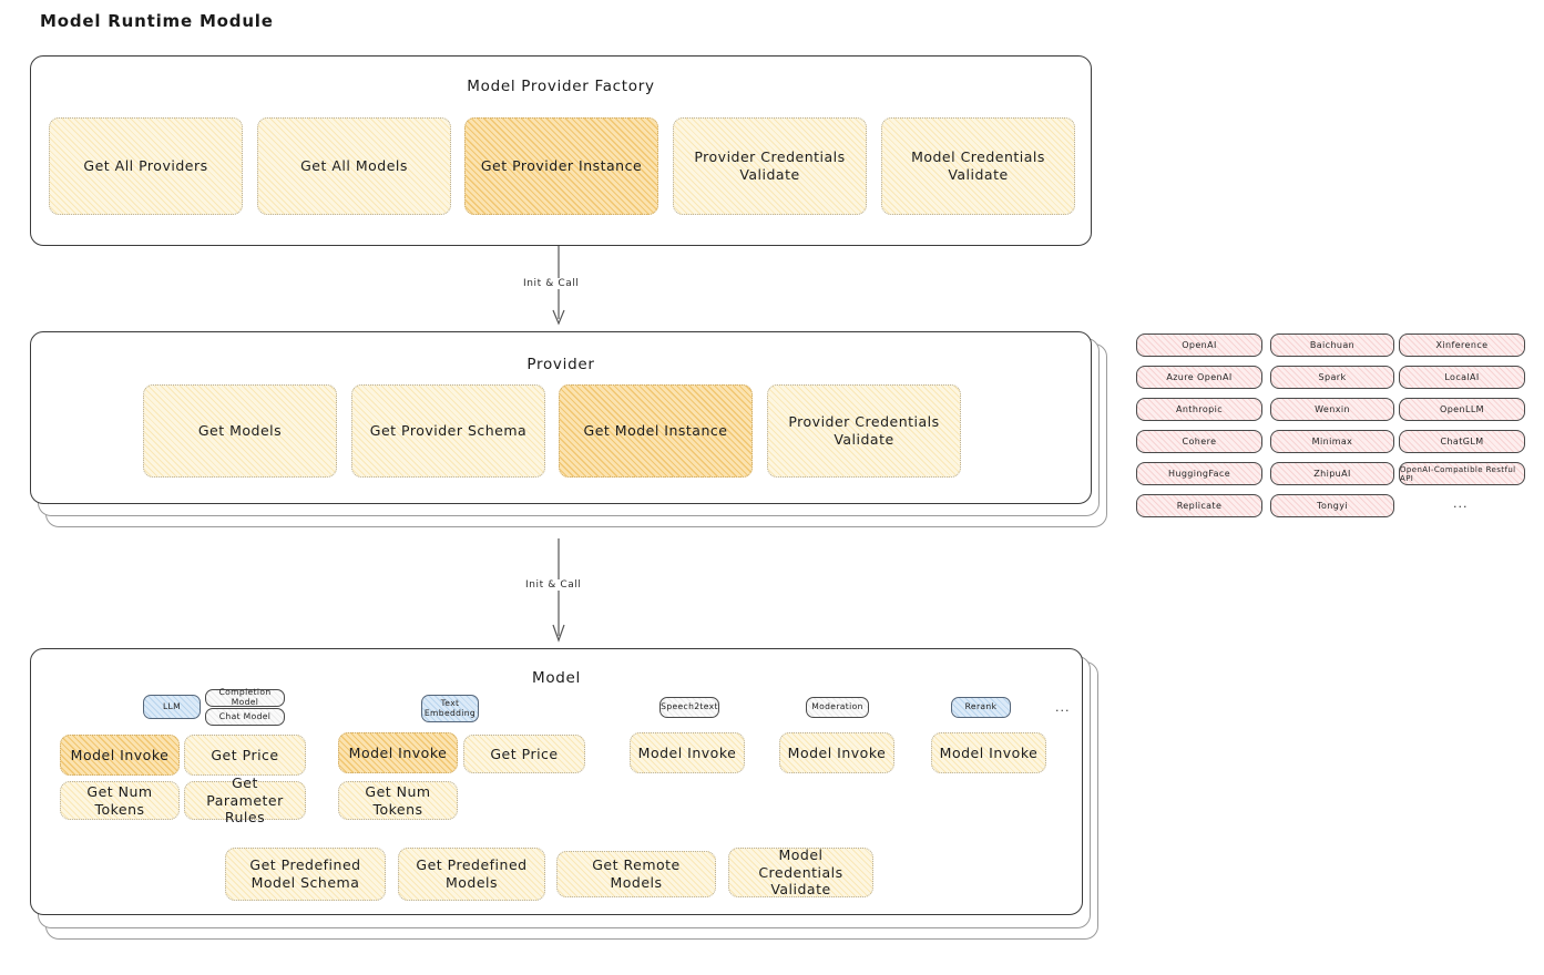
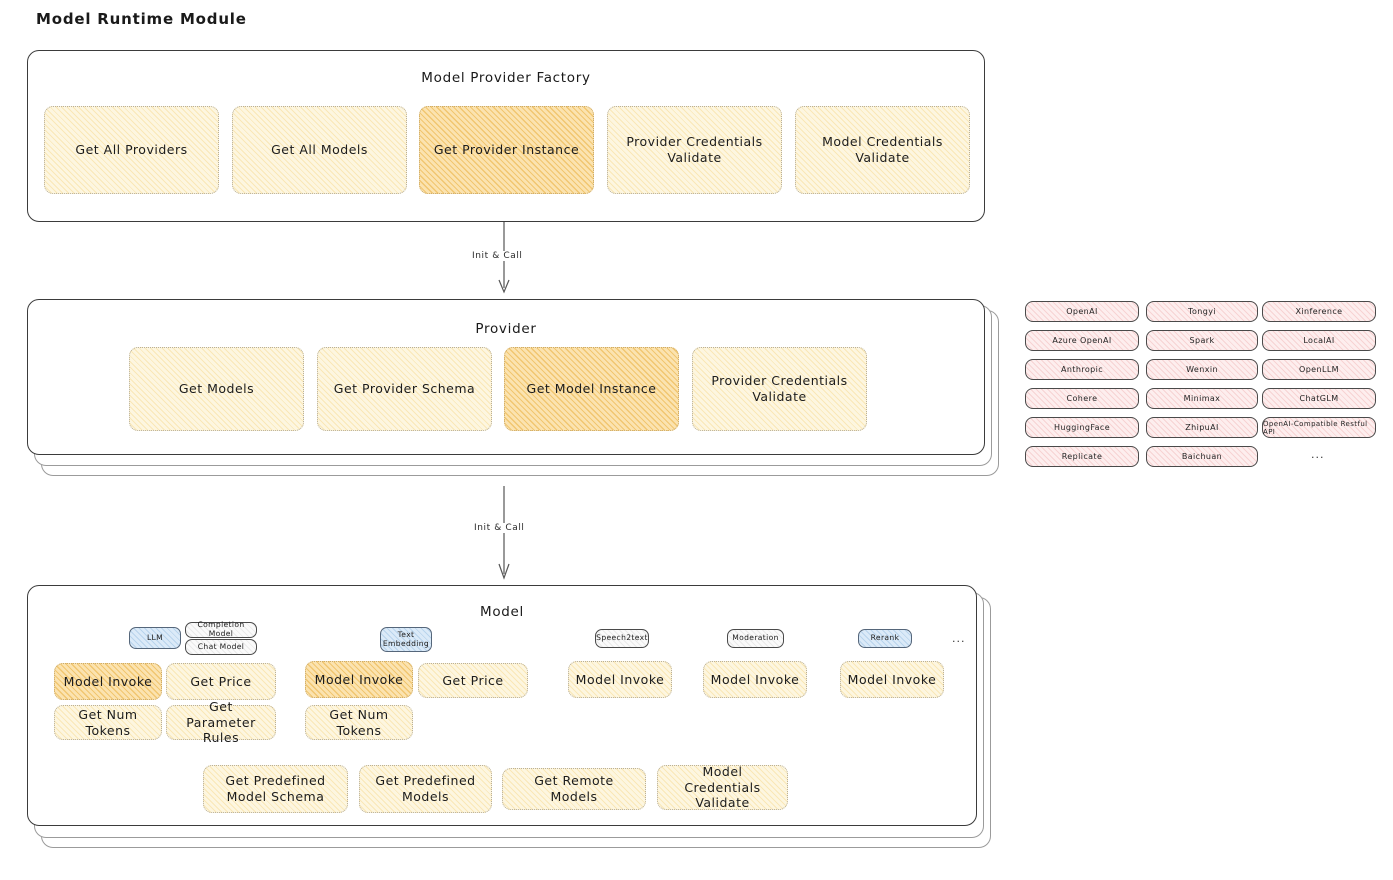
  Model Runtime Module
  Model Provider Factory
  Get All Providers
  Get All Models
  Get Provider Instance
  Provider Credentials Validate
  Model Credentials Validate
  Init & Call
  Provider
  Get Models
  Get Provider Schema
  Get Model Instance
  Provider Credentials Validate
  OpenAI
  Azure OpenAI
  Anthropic
  Cohere
  HuggingFace
  Replicate
- Baichuan
+ Tongyi
  Spark
  Wenxin
  Minimax
  ZhipuAI
- Tongyi
+ Baichuan
  Xinference
  LocalAI
  OpenLLM
  ChatGLM
  OpenAI-Compatible Restful API
  ...
  Init & Call
  Model
  LLM
  Completion Model
  Chat Model
  Text Embedding
  Speech2text
  Moderation
  Rerank
  ...
  Model Invoke
  Get Price
  Get Num Tokens
  Get Parameter Rules
  Model Invoke
  Get Price
  Get Num Tokens
  Model Invoke
  Model Invoke
  Model Invoke
  Get Predefined Model Schema
  Get Predefined Models
  Get Remote Models
  Model Credentials Validate
